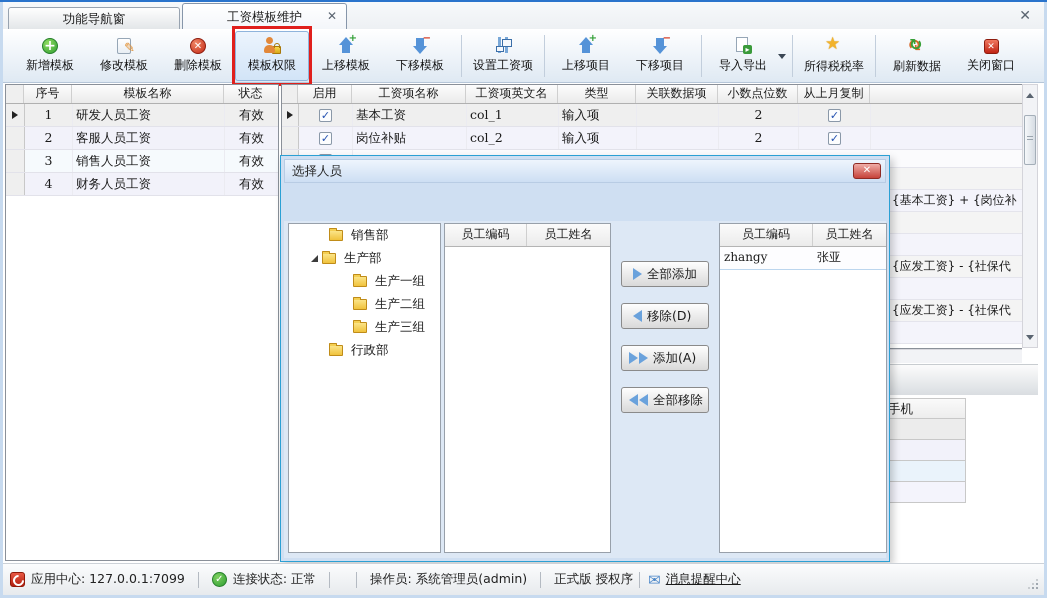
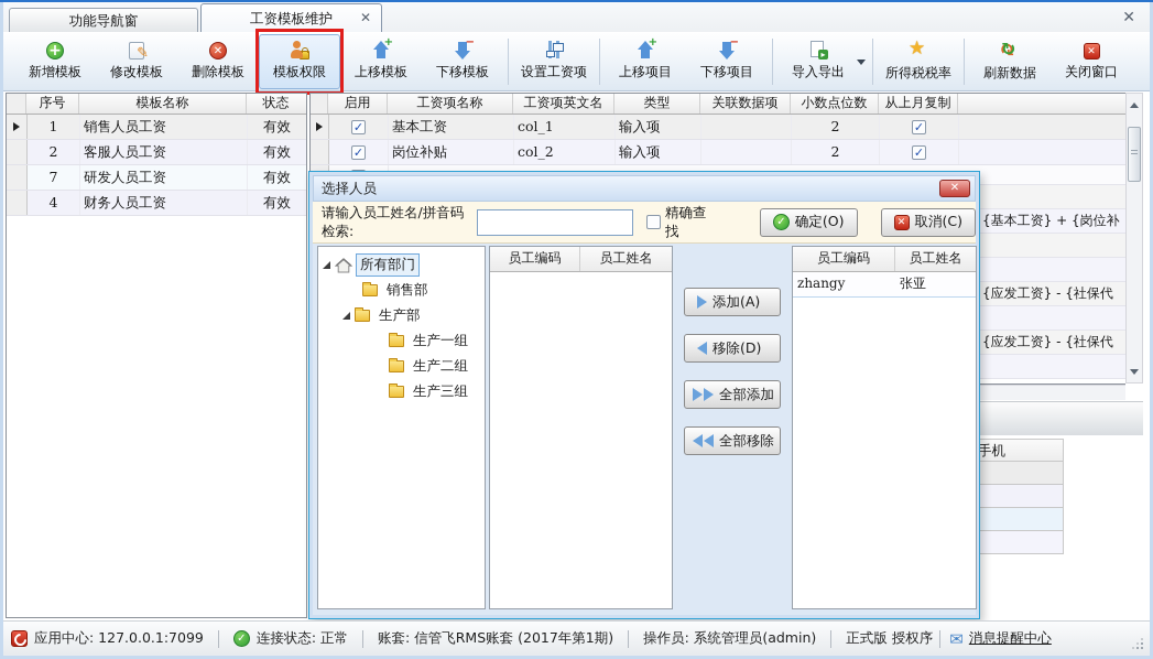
  功能导航窗
  工资模板维护
  ✕
  ✕
  新增模板
  修改模板
  删除模板
  模板权限
  +
  上移模板
  −
  下移模板
  设置工资项
  +
  上移项目
  −
  下移项目
  导入导出
  所得税税率
  刷新数据
  关闭窗口
  序号
  模板名称
  状态
  1
- 研发人员工资
+ 销售人员工资
  有效
  2
  客服人员工资
  有效
- 3
+ 7
- 销售人员工资
+ 研发人员工资
  有效
  4
  财务人员工资
  有效
  启用
  工资项名称
  工资项英文名
  类型
  关联数据项
  小数点位数
  从上月复制
  基本工资
  col_1
  输入项
  2
  岗位补贴
  col_2
  输入项
  2
  {基本工资} + {岗位补
  {应发工资} - {社保代
  {应发工资} - {社保代
  手机
  选择人员
  ✕
+ 请输入员工姓名/拼音码检索:
+ 精确查找
+ 确定(O)
+ 取消(C)
+ 所有部门
  销售部
  生产部
  生产一组
  生产二组
  生产三组
- 行政部
  员工编码
  员工姓名
- 全部添加
+ 添加(A)
  移除(D)
- 添加(A)
+ 全部添加
  全部移除
  员工编码
  员工姓名
  zhangy
  张亚
  应用中心: 127.0.0.1:7099
  连接状态: 正常
+ 账套: 信管飞RMS账套 (2017年第1期)
  操作员: 系统管理员(admin)
  正式版 授权序
  ✉
  消息提醒中心
